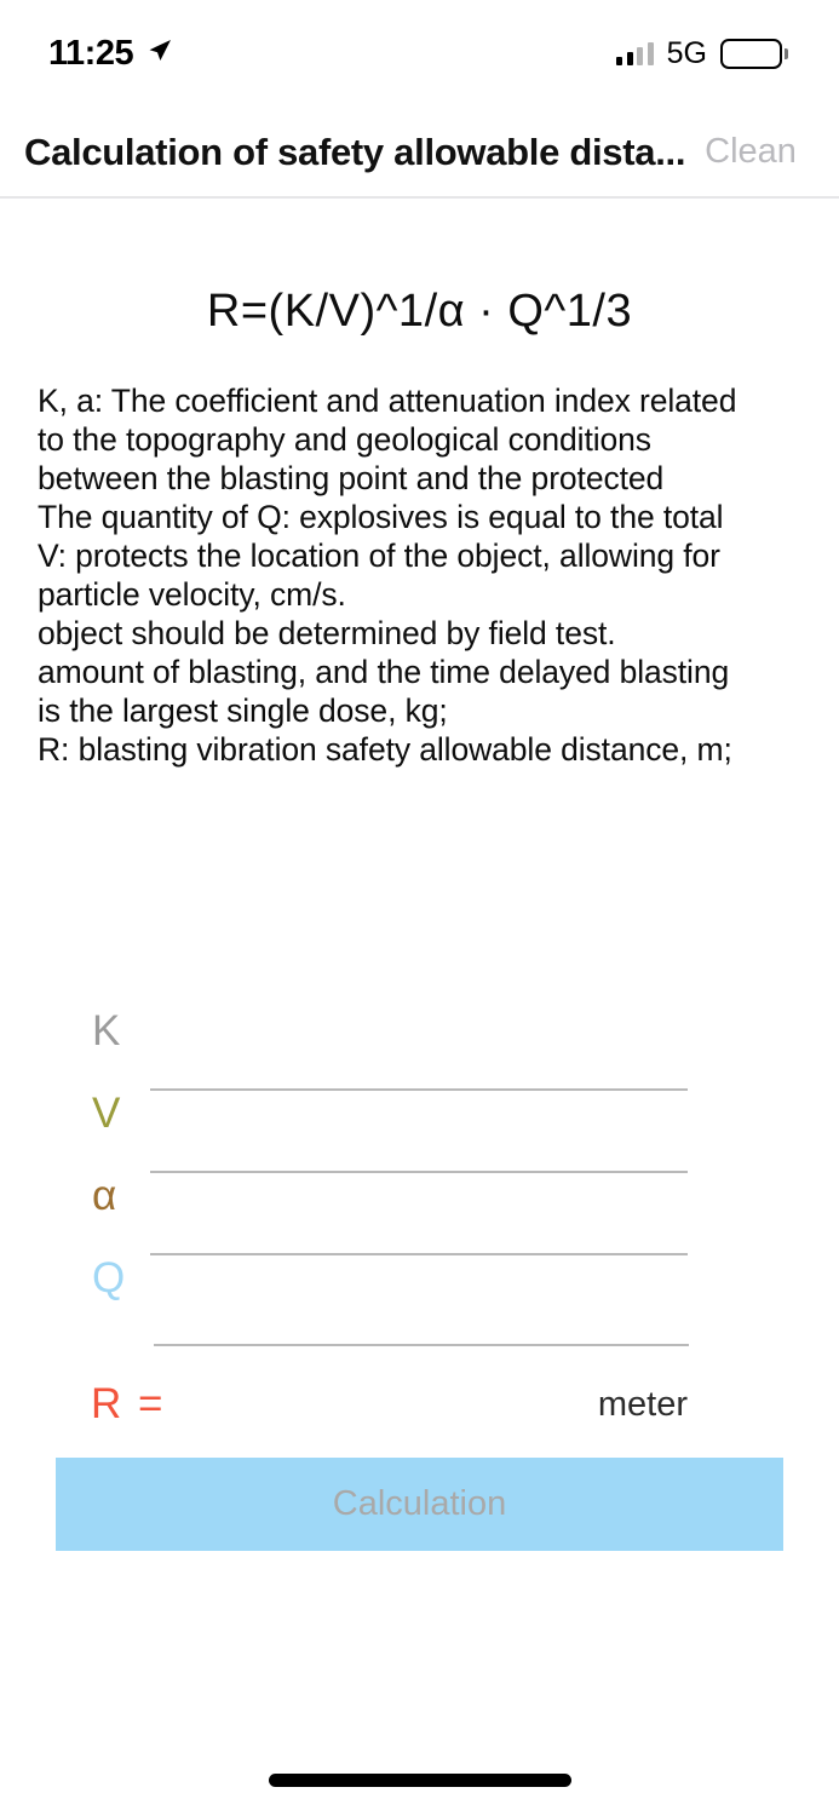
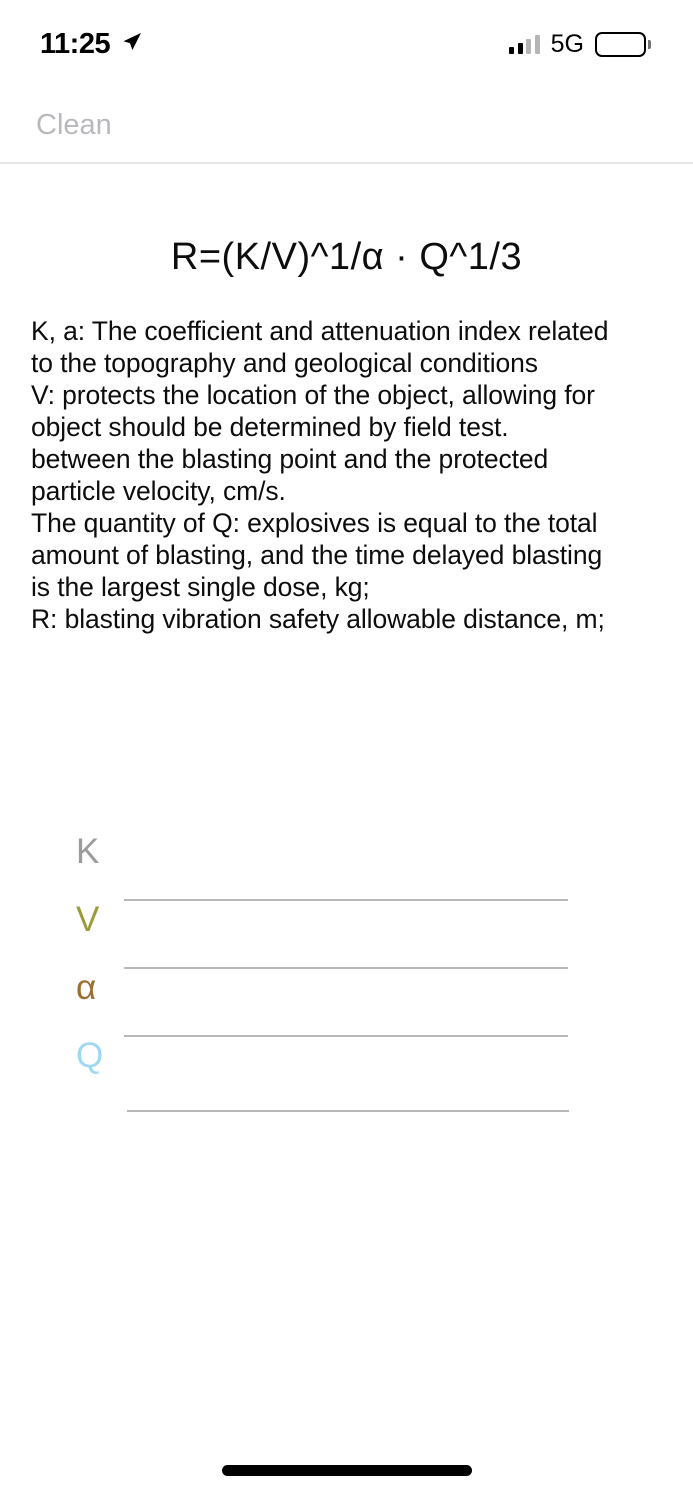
  11:25
  5G
- Calculation of safety allowable dista...
  Clean
  R=(K/V)^1/α · Q^1/3
  K, a: The coefficient and attenuation index related
  to the topography and geological conditions
- between the blasting point and the protected
+ V: protects the location of the object, allowing for
- The quantity of Q: explosives is equal to the total
+ object should be determined by field test.
- V: protects the location of the object, allowing for
+ between the blasting point and the protected
  particle velocity, cm/s.
- object should be determined by field test.
+ The quantity of Q: explosives is equal to the total
  amount of blasting, and the time delayed blasting
  is the largest single dose, kg;
  R: blasting vibration safety allowable distance, m;
  K
  V
  α
  Q
- R =
- meter
- Calculation
